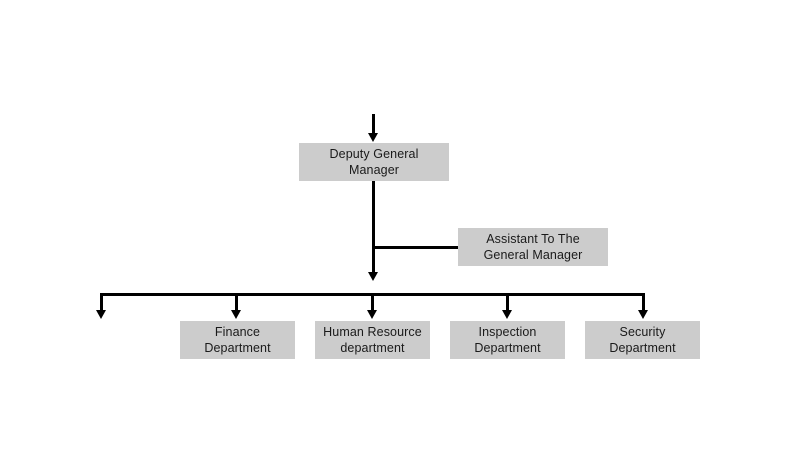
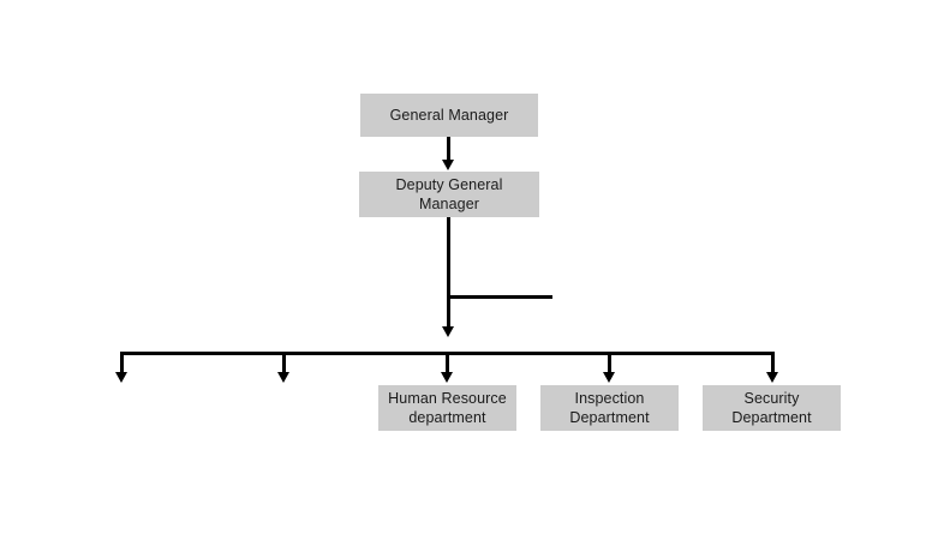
+ General Manager
  Deputy General Manager
- Assistant To The General Manager
- Finance Department
  Human Resource department
  Inspection Department
  Security Department
